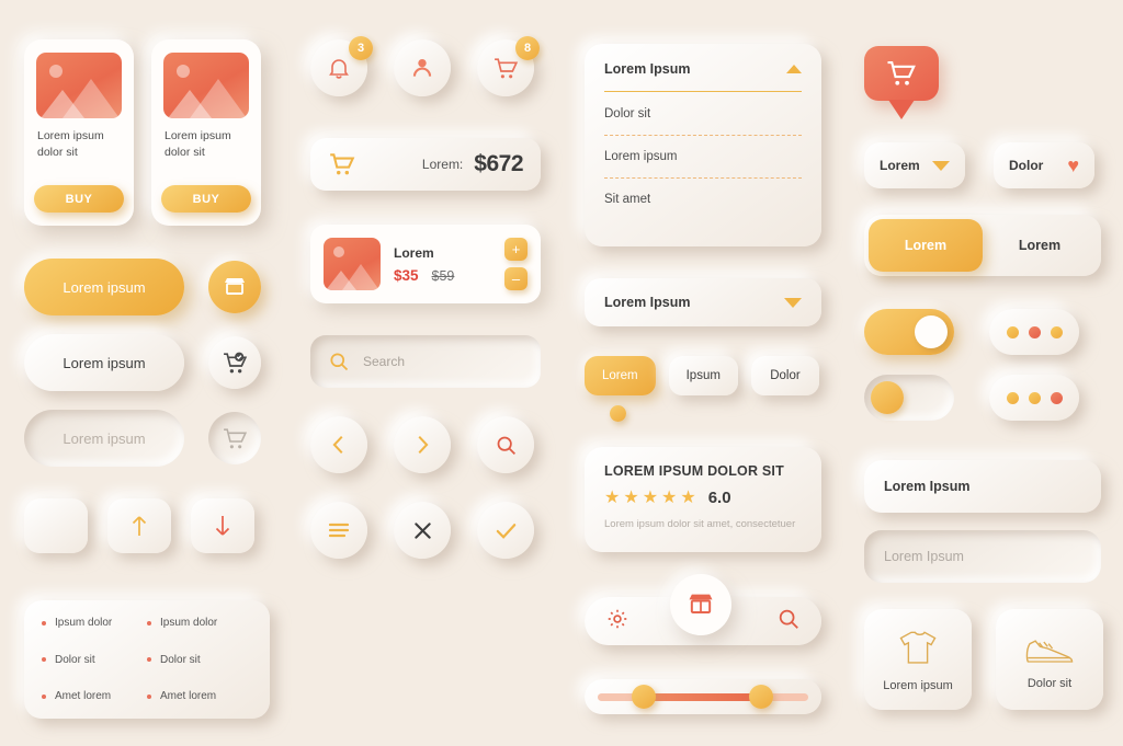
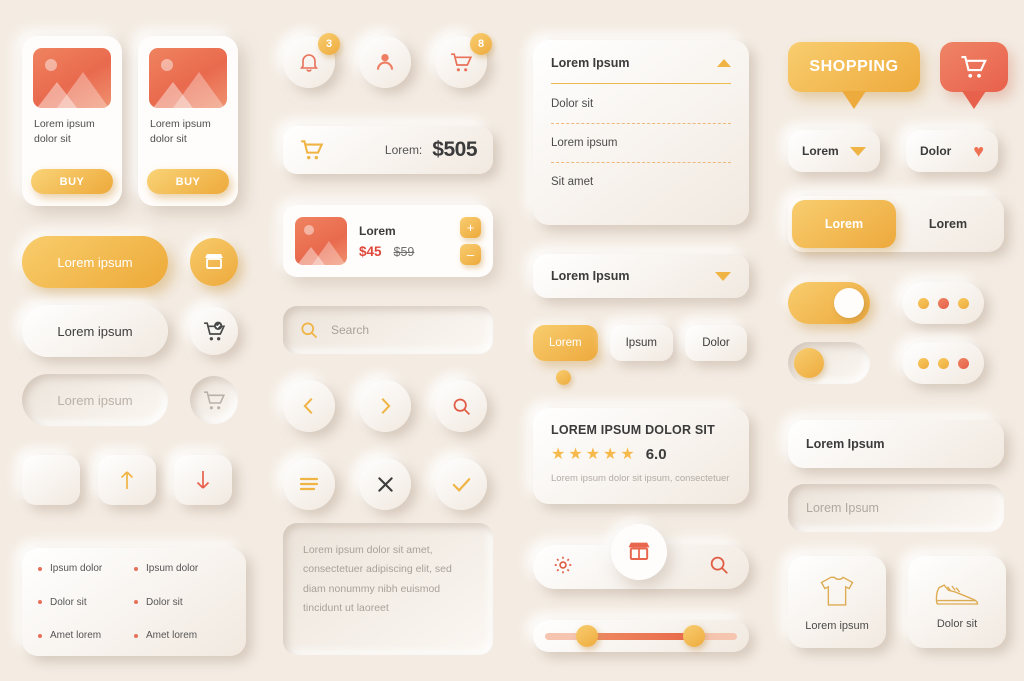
  Lorem ipsum dolor sit
  BUY
  Lorem ipsum dolor sit
  BUY
  Lorem ipsum
  Lorem ipsum
  Lorem ipsum
  Ipsum dolor
  Ipsum dolor
  Dolor sit
  Dolor sit
  Amet lorem
  Amet lorem
  3
  8
  Lorem:
- $672
+ $505
  Lorem
- $35
+ $45
  $59
  +
  –
  Search
+ Lorem ipsum dolor sit amet, consectetuer adipiscing elit, sed diam nonummy nibh euismod tincidunt ut laoreet
  Lorem Ipsum
  Dolor sit
  Lorem ipsum
  Sit amet
  Lorem Ipsum
  Lorem
  Ipsum
  Dolor
  LOREM IPSUM DOLOR SIT
  ★
  ★
  ★
  ★
  ★
  6.0
- Lorem ipsum dolor sit amet, consectetuer
+ Lorem ipsum dolor sit ipsum, consectetuer
+ SHOPPING
  Lorem
  Dolor
  ♥
  Lorem
  Lorem
  Lorem Ipsum
  Lorem Ipsum
  Lorem ipsum
  Dolor sit
